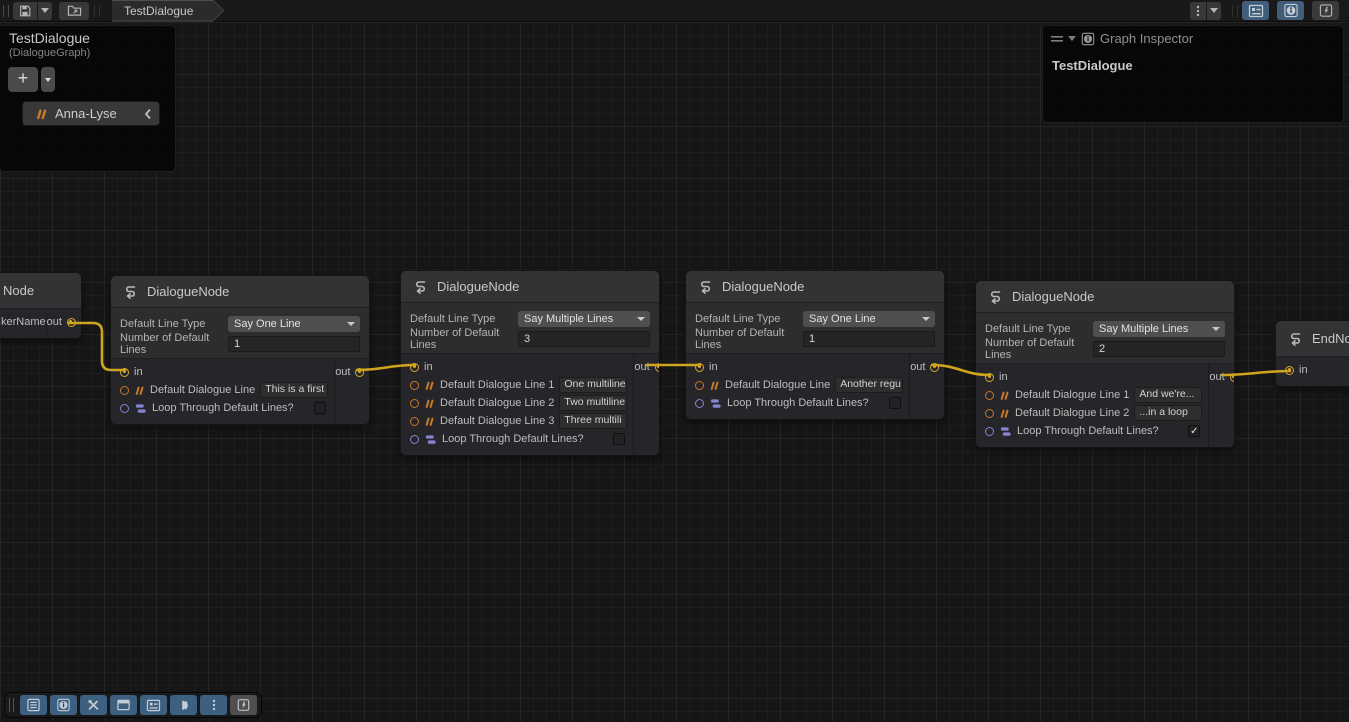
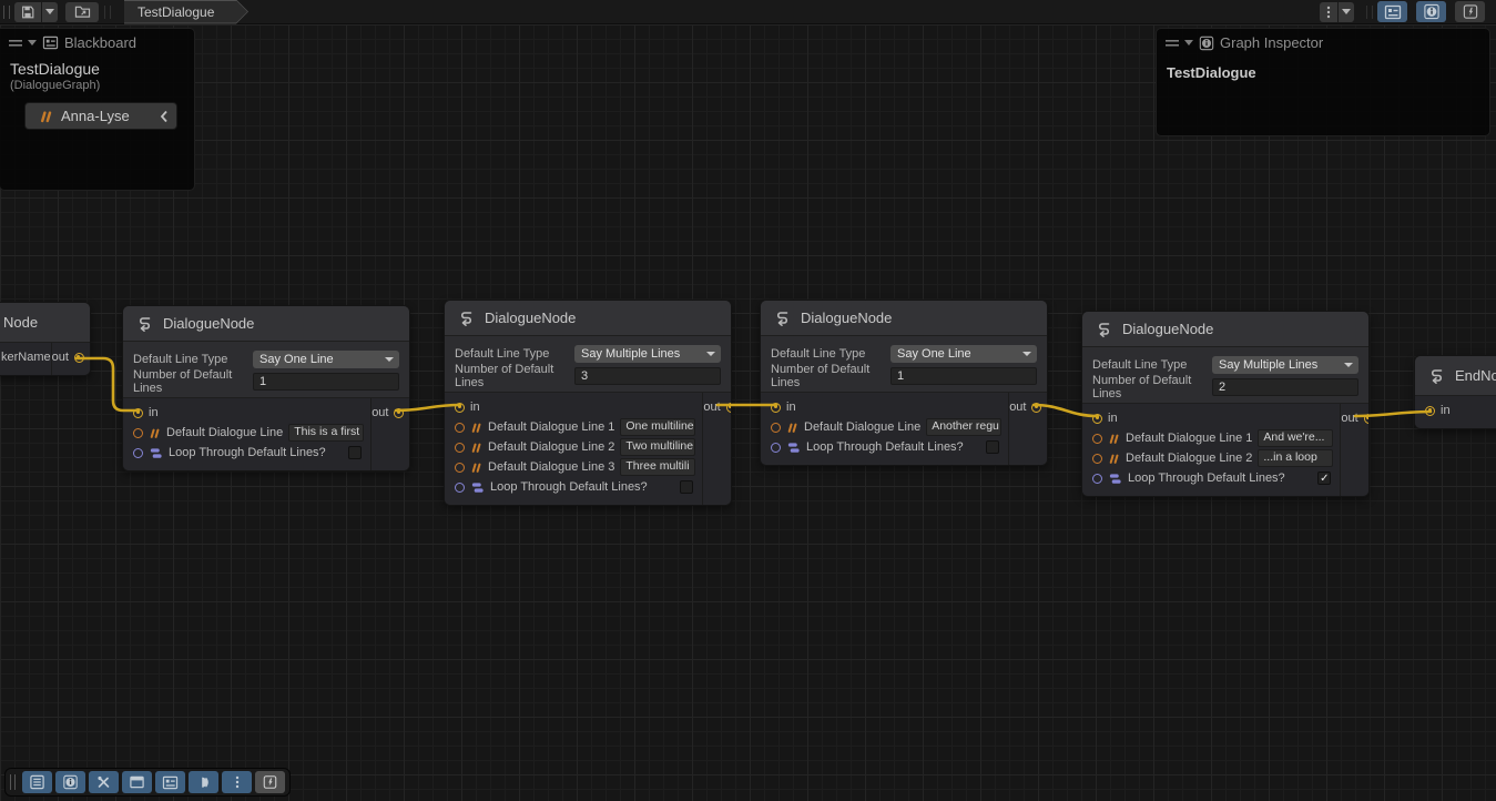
  TestDialogue
+ Blackboard
  TestDialogue
  (DialogueGraph)
- +
  Anna-Lyse
  Graph Inspector
  TestDialogue
  DialogueNode
  Default Line Type
  Say One Line
  Number of Default Lines
  1
  in
  Default Dialogue Line
  This is a first
  Loop Through Default Lines?
  out
  DialogueNode
  Default Line Type
  Say Multiple Lines
  Number of Default Lines
  3
  in
  Default Dialogue Line 1
  One multiline
  Default Dialogue Line 2
  Two multiline
  Default Dialogue Line 3
  Three multili
  Loop Through Default Lines?
  out
  DialogueNode
  Default Line Type
  Say One Line
  Number of Default Lines
  1
  in
  Default Dialogue Line
  Another regu
  Loop Through Default Lines?
  out
  DialogueNode
  Default Line Type
  Say Multiple Lines
  Number of Default Lines
  2
  in
  Default Dialogue Line 1
  And we're...
  Default Dialogue Line 2
  ...in a loop
  Loop Through Default Lines?
  ✓
  out
  Node
  kerName
  out
  EndNo
  in
